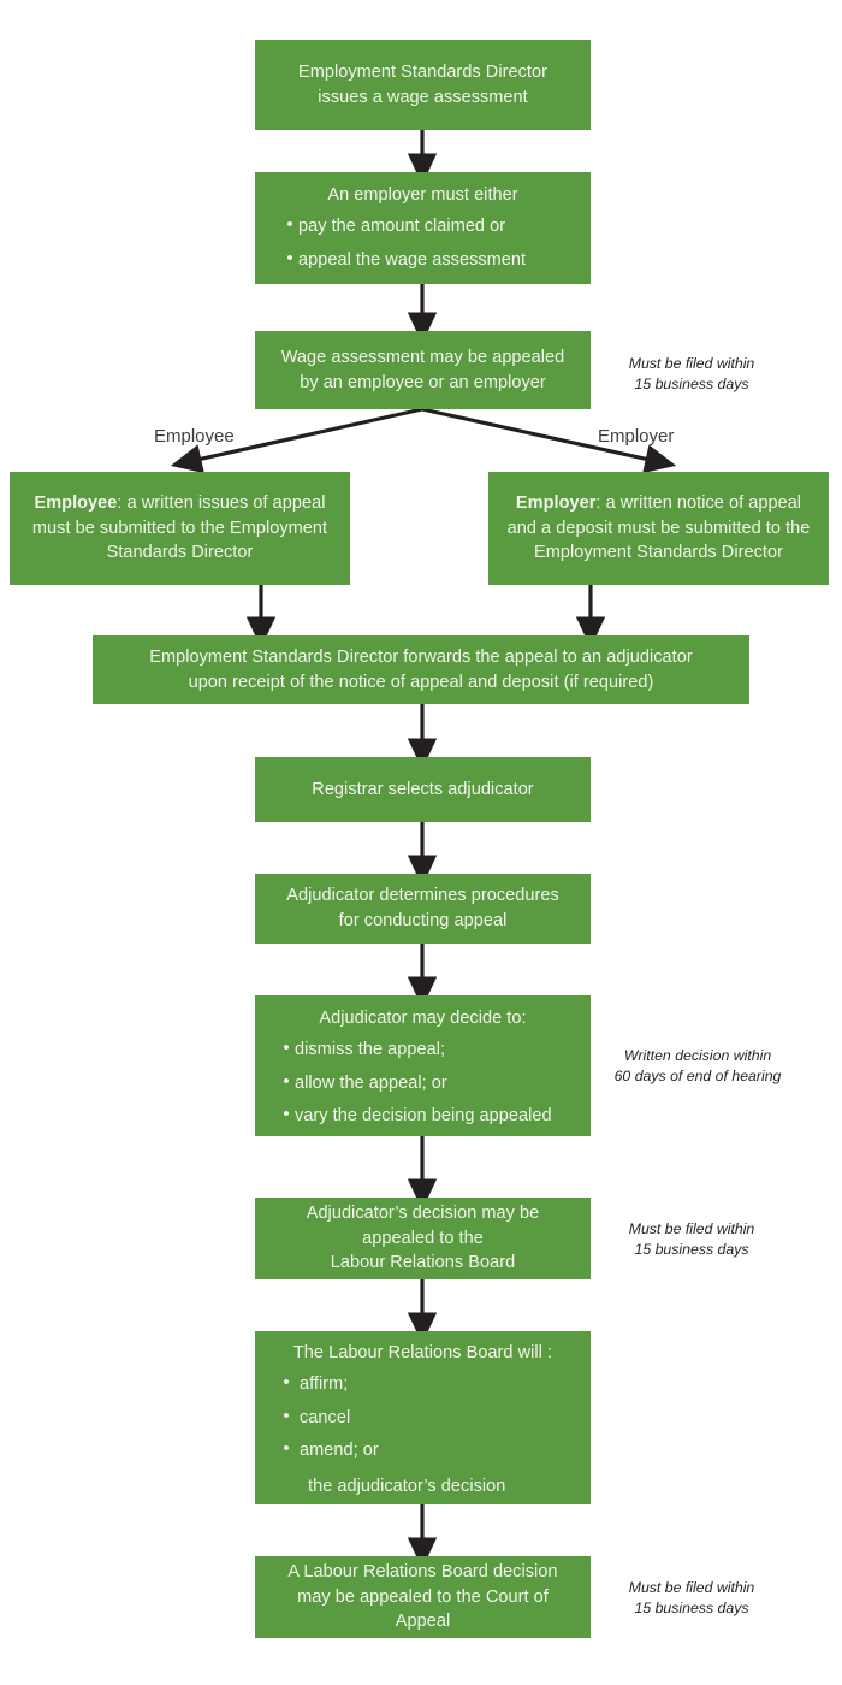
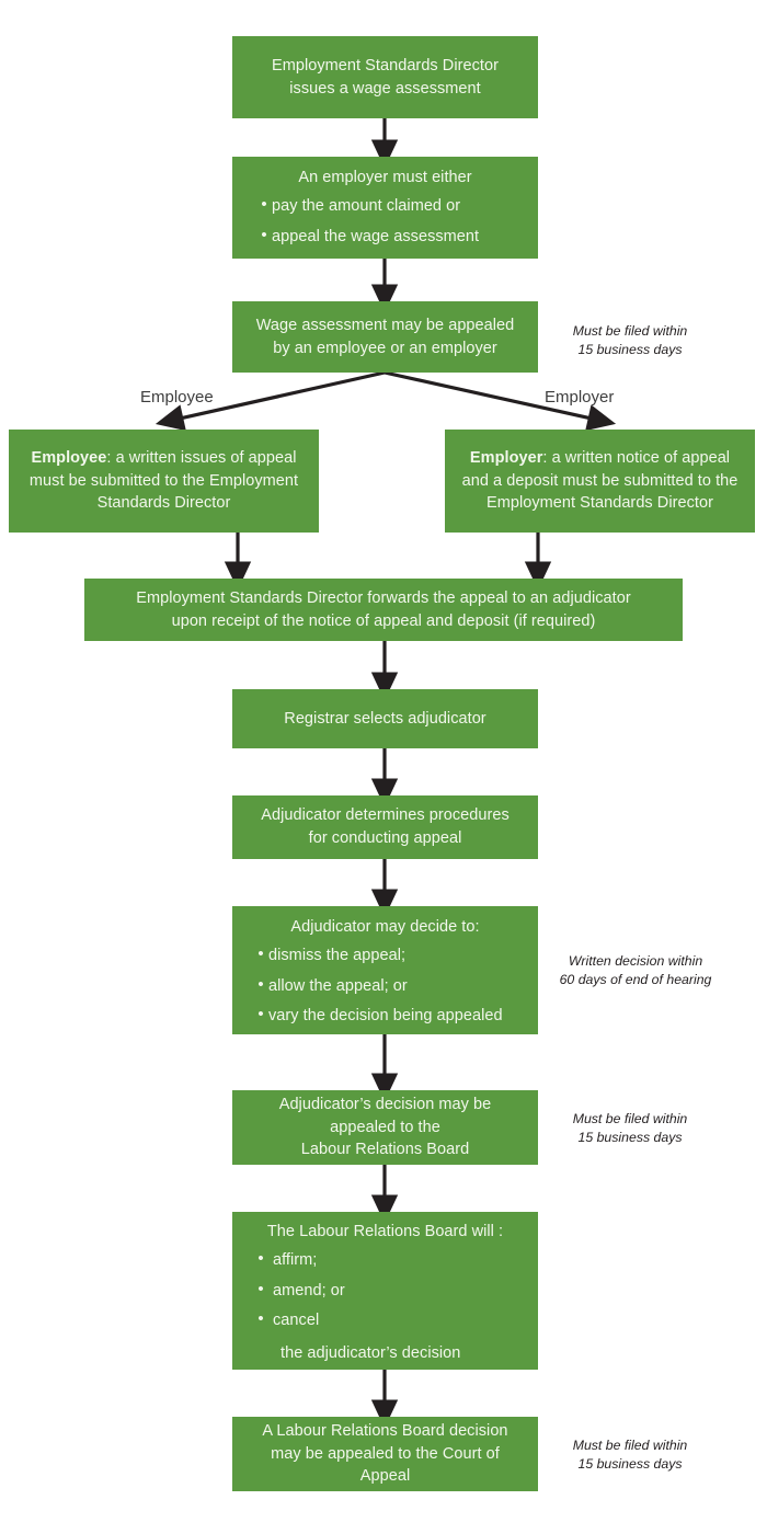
  Employment Standards Director
  issues a wage assessment
  An employer must either
  •
  pay the amount claimed or
  •
  appeal the wage assessment
  Wage assessment may be appealed
  by an employee or an employer
  Must be filed within
  15 business days
  Employee
  Employer
  Employee: a written issues of appeal must be submitted to the Employment Standards Director
  Employer: a written notice of appeal and a deposit must be submitted to the Employment Standards Director
  Employment Standards Director forwards the appeal to an adjudicator
  upon receipt of the notice of appeal and deposit (if required)
  Registrar selects adjudicator
  Adjudicator determines procedures
  for conducting appeal
  Adjudicator may decide to:
  •
  dismiss the appeal;
  •
  allow the appeal; or
  •
  vary the decision being appealed
  Written decision within
  60 days of end of hearing
  Adjudicator’s decision may be
  appealed to the
  Labour Relations Board
  Must be filed within
  15 business days
  The Labour Relations Board will :
  •
  affirm;
  •
- cancel
+ amend; or
  •
- amend; or
+ cancel
  the adjudicator’s decision
  A Labour Relations Board decision
  may be appealed to the Court of
  Appeal
  Must be filed within
  15 business days
